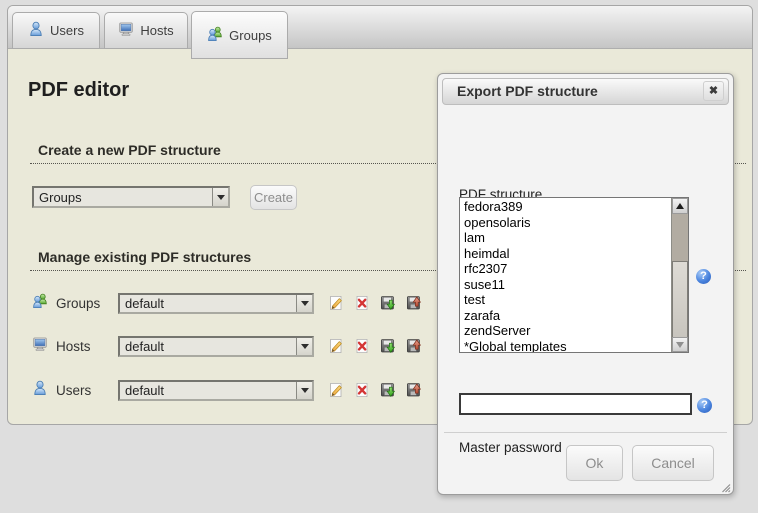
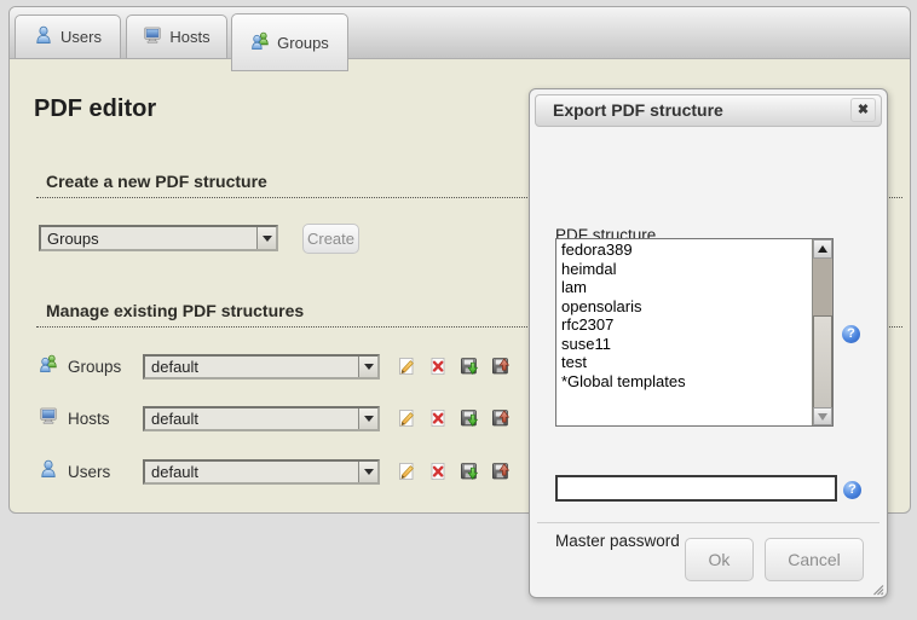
  Users
  Hosts
  Groups
  PDF editor
  Create a new PDF structure
  Groups
  Create
  Manage existing PDF structures
  Groups
  default
  Hosts
  default
  Users
  default
  Export PDF structure
  ✖
  PDF structure
  fedora389
- opensolaris
+ heimdal
  lam
- heimdal
+ opensolaris
  rfc2307
  suse11
  test
- zarafa
- zendServer
  *Global templates
  ?
  Master password
  ?
  Ok
  Cancel
